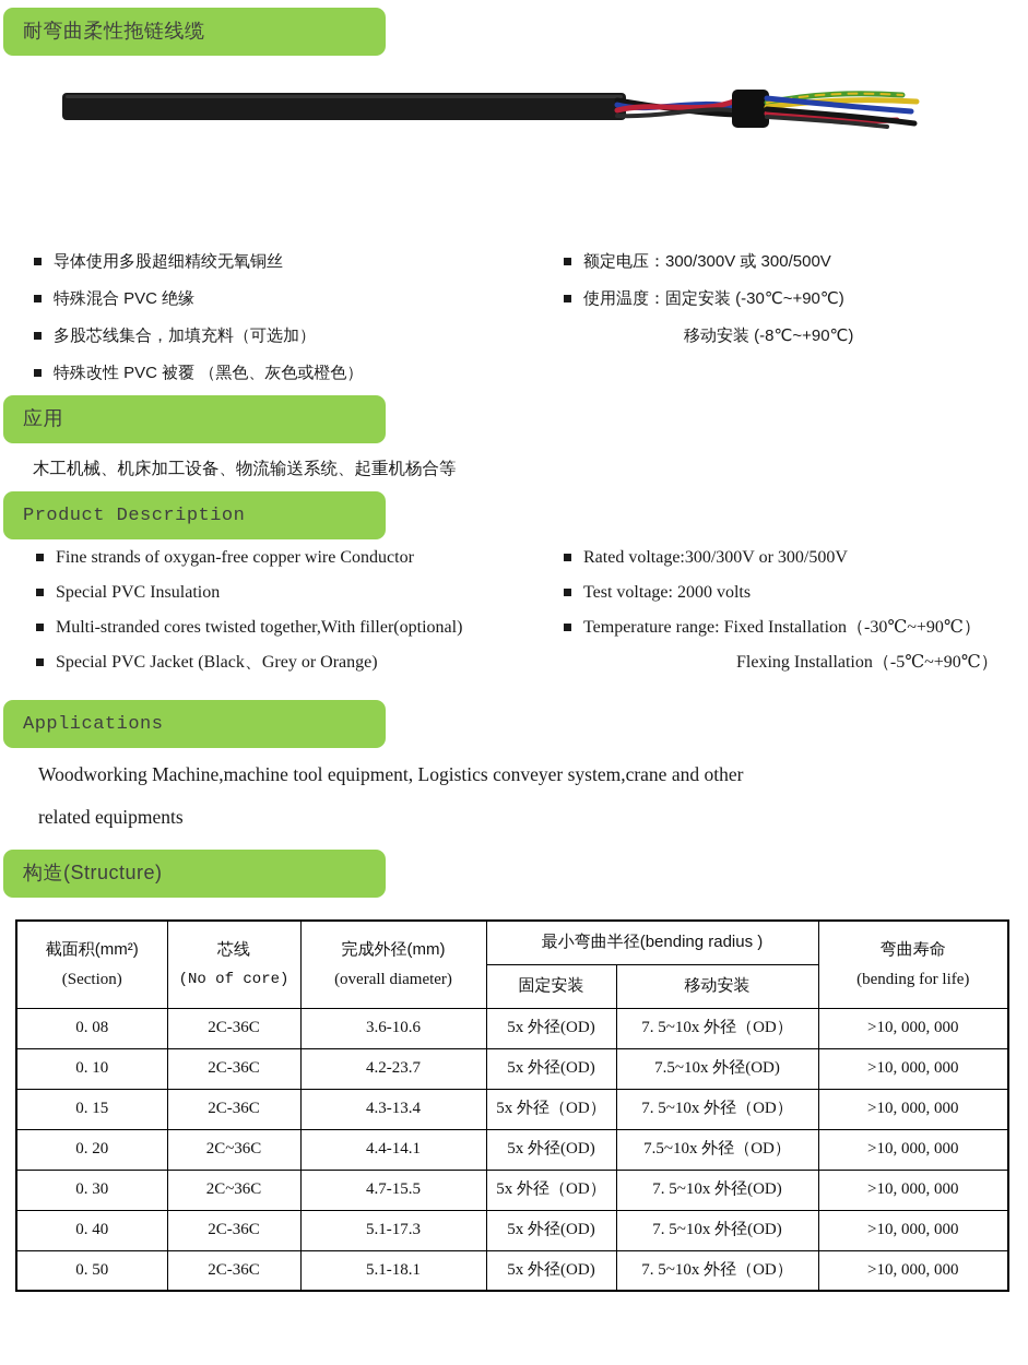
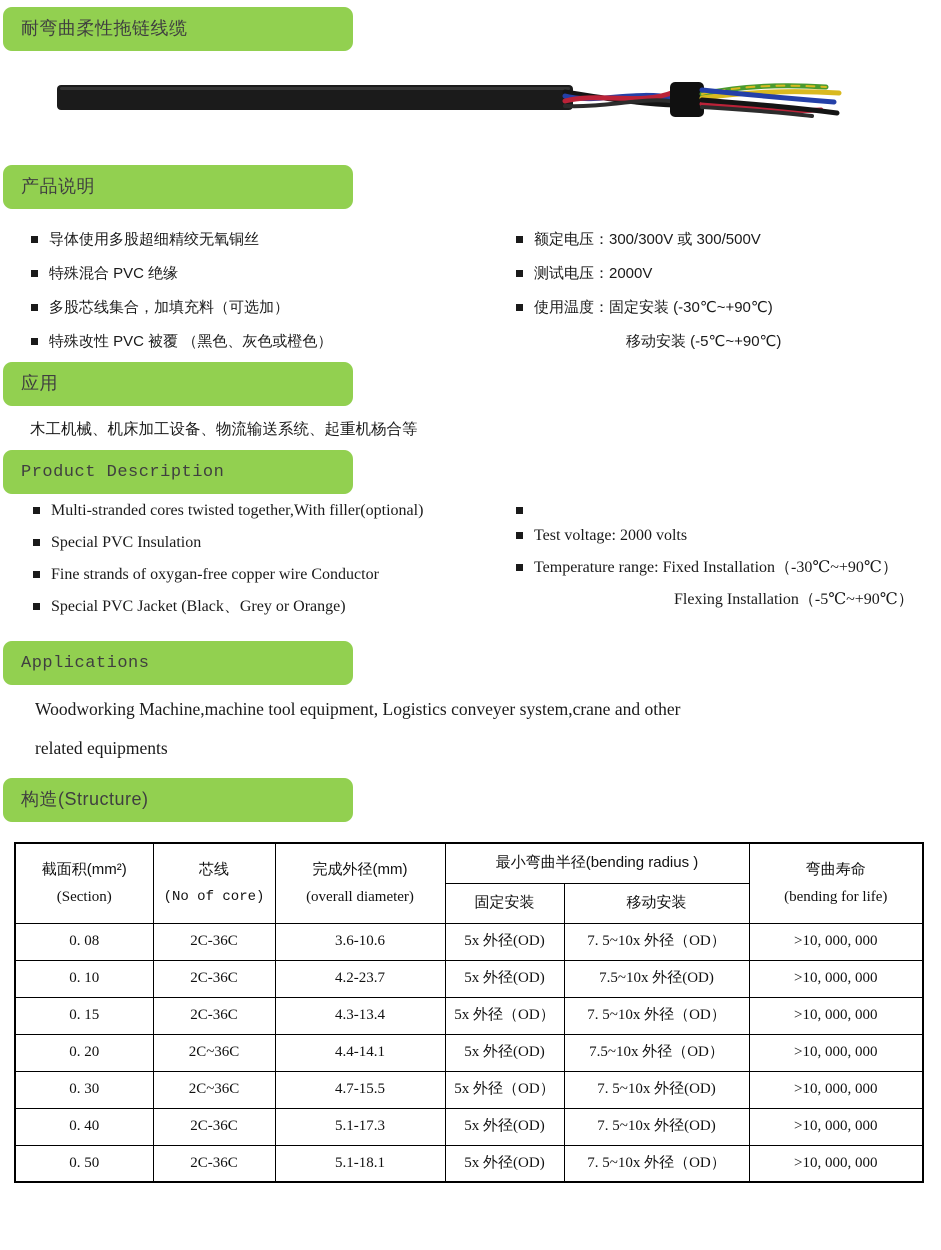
  耐弯曲柔性拖链线缆
+ 产品说明
  导体使用多股超细精绞无氧铜丝
  特殊混合 PVC 绝缘
  多股芯线集合，加填充料（可选加）
  特殊改性 PVC 被覆 （黑色、灰色或橙色）
  额定电压：300/300V 或 300/500V
+ 测试电压：2000V
  使用温度：固定安装 (-30℃~+90℃)
- 移动安装 (-8℃~+90℃)
+ 移动安装 (-5℃~+90℃)
  应用
  木工机械、机床加工设备、物流输送系统、起重机杨合等
  Product Description
- Fine strands of oxygan-free copper wire Conductor
+ Multi-stranded cores twisted together,With filler(optional)
  Special PVC Insulation
- Multi-stranded cores twisted together,With filler(optional)
+ Fine strands of oxygan-free copper wire Conductor
  Special PVC Jacket (Black、Grey or Orange)
- Rated voltage:300/300V or 300/500V
  Test voltage: 2000 volts
  Temperature range: Fixed Installation（-30℃~+90℃）
  Flexing Installation（-5℃~+90℃）
  Applications
  Woodworking Machine,machine tool equipment, Logistics conveyer system,crane and other
  related equipments
  构造(Structure)
  截面积(mm²) (Section)	芯线 (No of core)	完成外径(mm) (overall diameter)	最小弯曲半径(bending radius )	弯曲寿命 (bending for life)
  固定安装	移动安装
  0. 08	2C-36C	3.6-10.6	5x 外径(OD)	7. 5~10x 外径（OD）	>10, 000, 000
  0. 10	2C-36C	4.2-23.7	5x 外径(OD)	7.5~10x 外径(OD)	>10, 000, 000
  0. 15	2C-36C	4.3-13.4	5x 外径（OD）	7. 5~10x 外径（OD）	>10, 000, 000
  0. 20	2C~36C	4.4-14.1	5x 外径(OD)	7.5~10x 外径（OD）	>10, 000, 000
  0. 30	2C~36C	4.7-15.5	5x 外径（OD）	7. 5~10x 外径(OD)	>10, 000, 000
  0. 40	2C-36C	5.1-17.3	5x 外径(OD)	7. 5~10x 外径(OD)	>10, 000, 000
  0. 50	2C-36C	5.1-18.1	5x 外径(OD)	7. 5~10x 外径（OD）	>10, 000, 000
